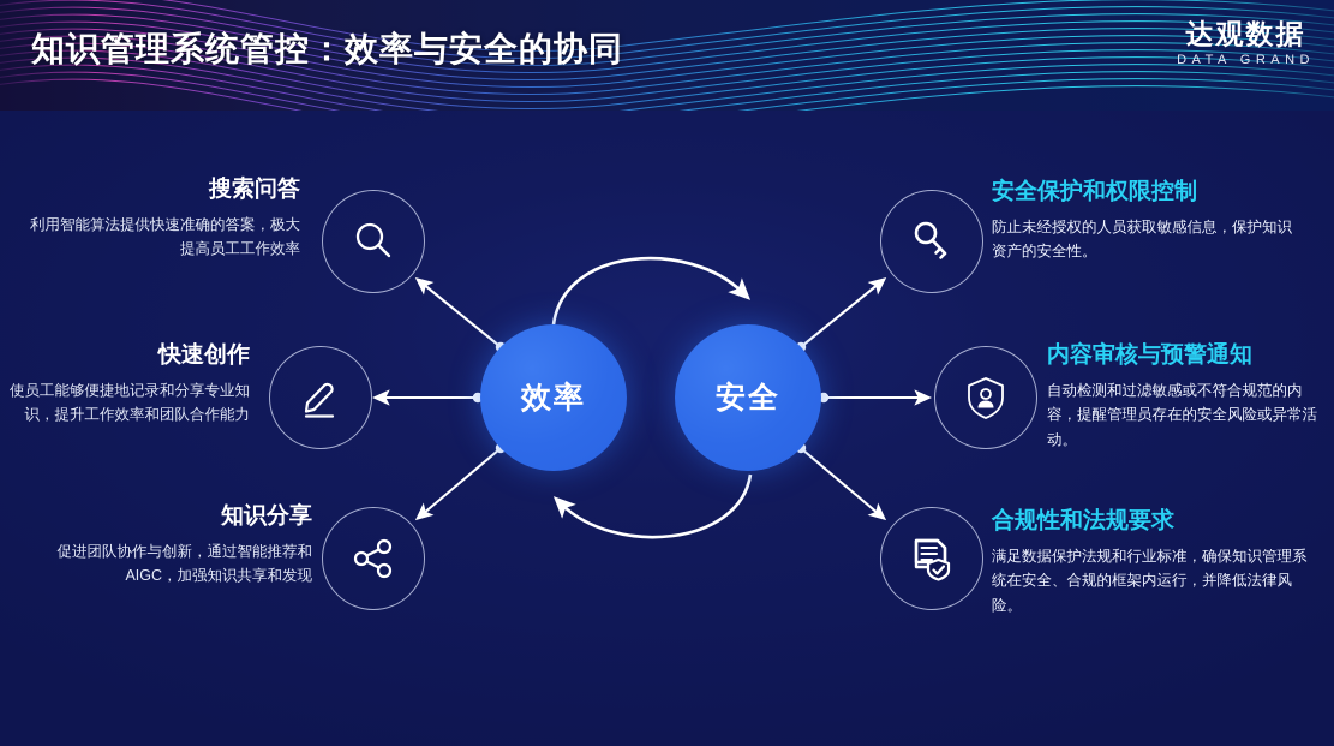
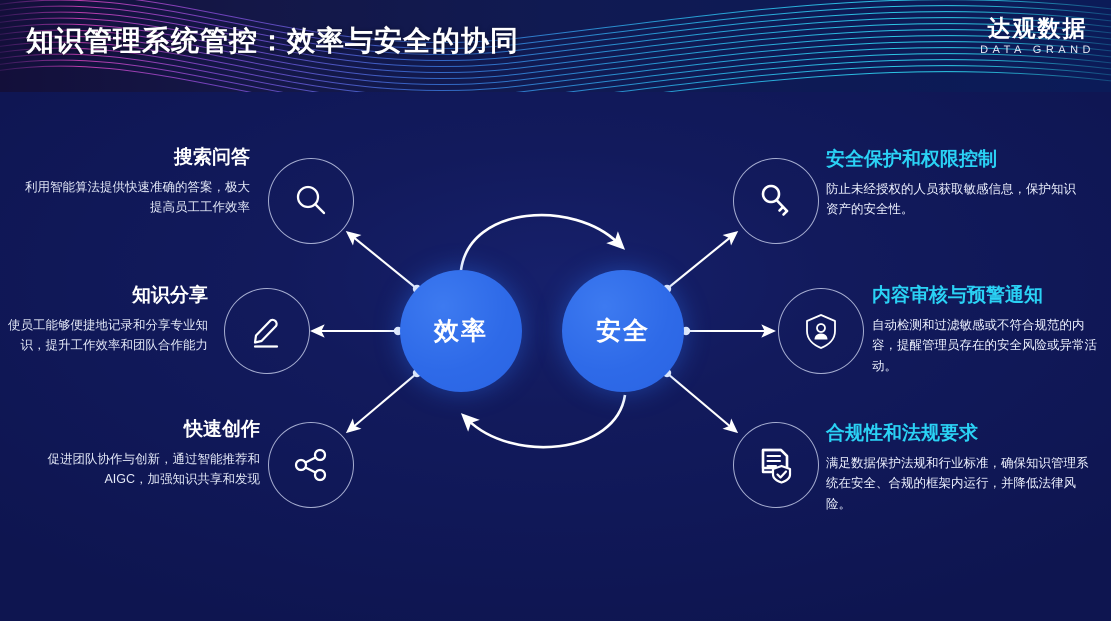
  知识管理系统管控：效率与安全的协同
  达观数据
  DATA GRAND
  效率
  安全
  搜索问答
  利用智能算法提供快速准确的答案，极大提高员工工作效率
- 快速创作
+ 知识分享
  使员工能够便捷地记录和分享专业知识，提升工作效率和团队合作能力
- 知识分享
+ 快速创作
  促进团队协作与创新，通过智能推荐和AIGC，加强知识共享和发现
  安全保护和权限控制
  防止未经授权的人员获取敏感信息，保护知识资产的安全性。
  内容审核与预警通知
  自动检测和过滤敏感或不符合规范的内容，提醒管理员存在的安全风险或异常活动。
  合规性和法规要求
  满足数据保护法规和行业标准，确保知识管理系统在安全、合规的框架内运行，并降低法律风险。
